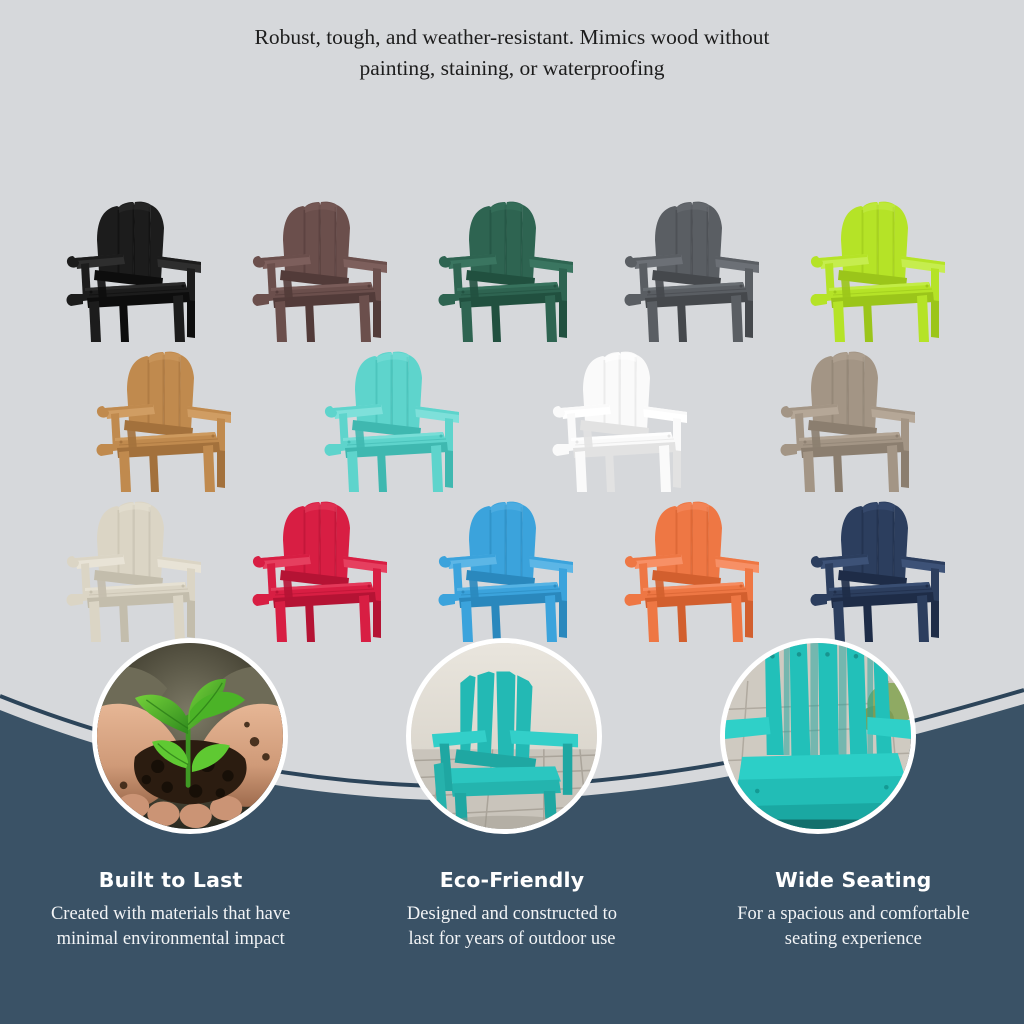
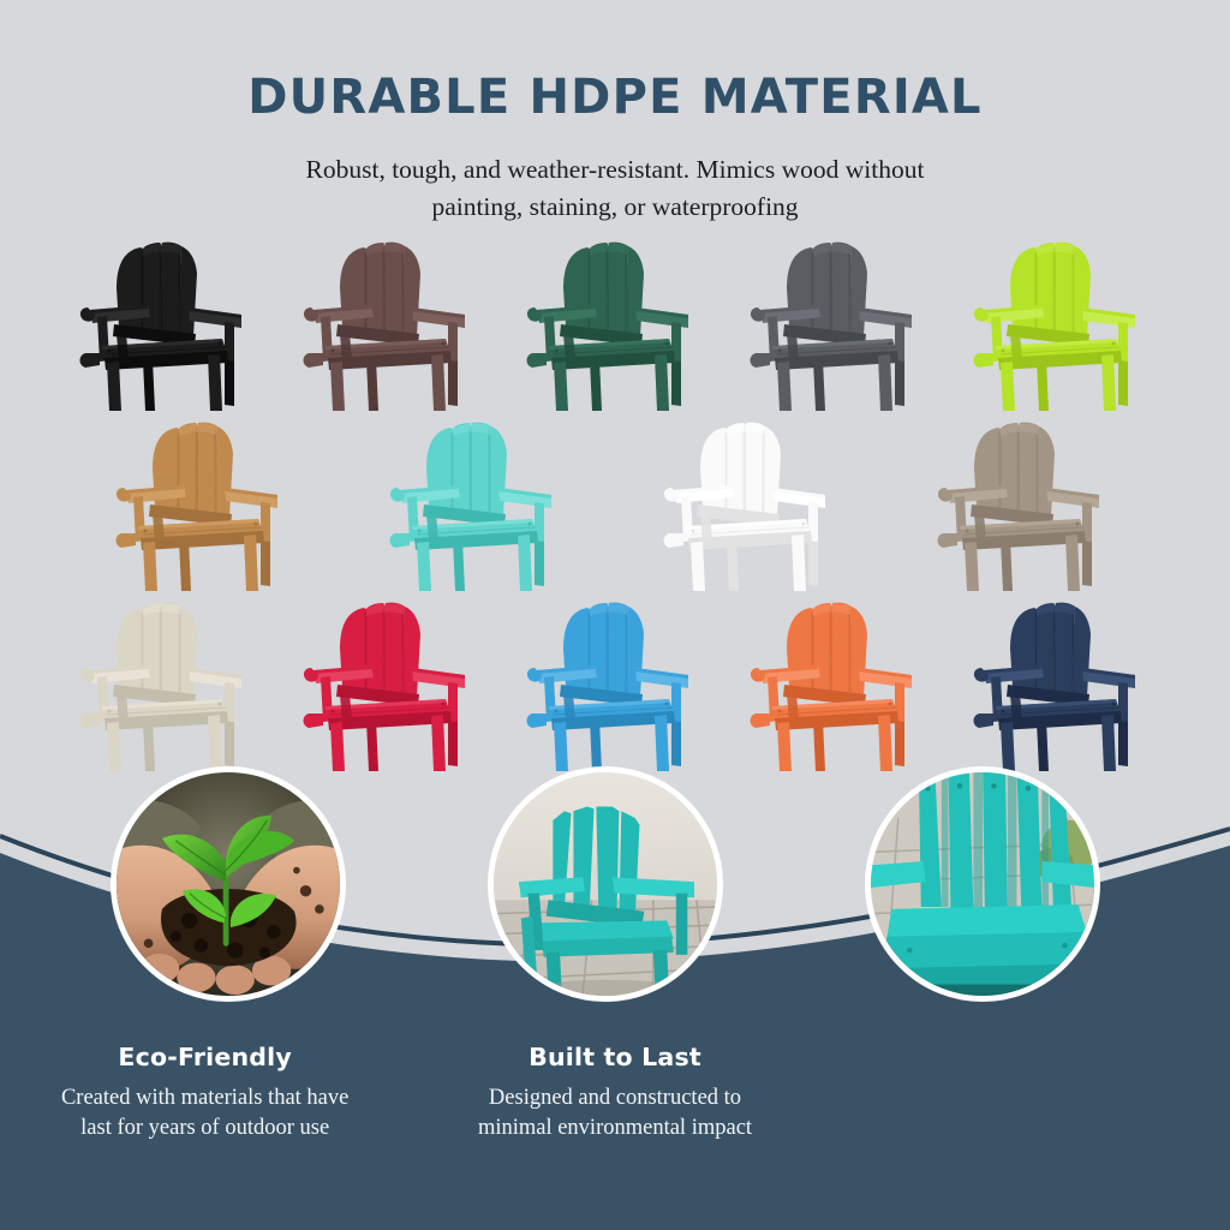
+ DURABLE HDPE MATERIAL
  Robust, tough, and weather-resistant. Mimics wood without
  painting, staining, or waterproofing
- Built to Last
+ Eco-Friendly
  Created with materials that have
- minimal environmental impact
+ last for years of outdoor use
- Eco-Friendly
+ Built to Last
  Designed and constructed to
- last for years of outdoor use
+ minimal environmental impact
- Wide Seating
- For a spacious and comfortable
- seating experience
